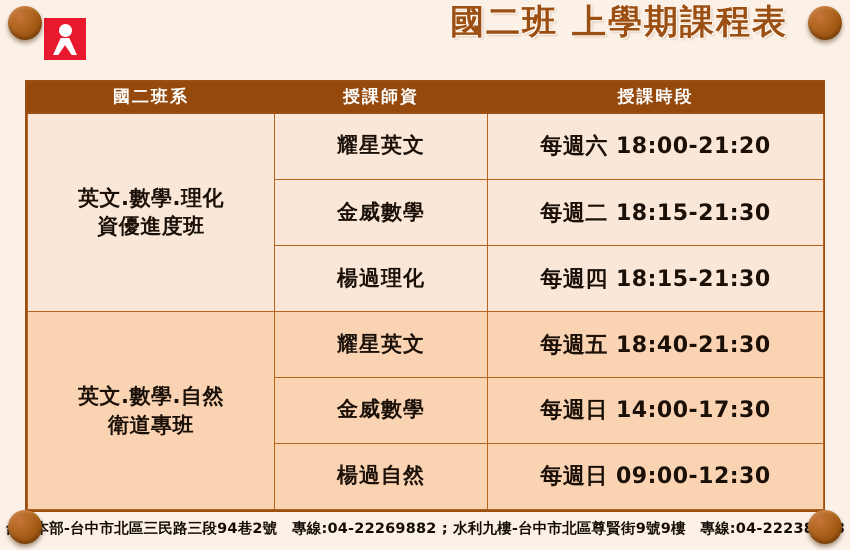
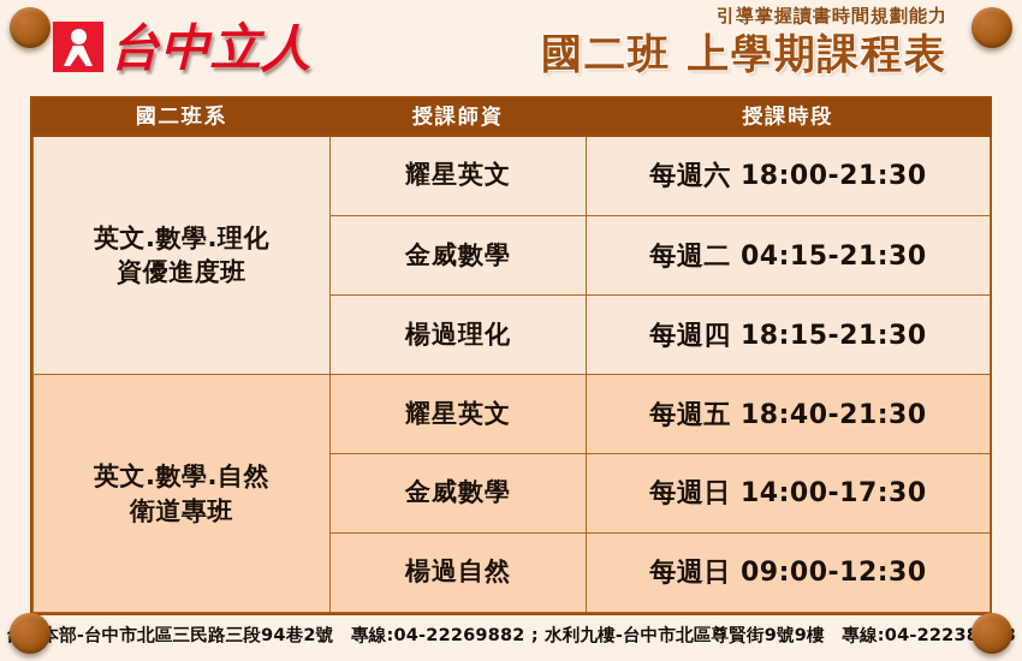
+ 台中立人
+ 引導掌握讀書時間規劃能力
  國二班 上學期課程表
  國二班系	授課師資	授課時段
- 英文.數學.理化 資優進度班	耀星英文	每週六 18:00-21:20
+ 英文.數學.理化 資優進度班	耀星英文	每週六 18:00-21:30
- 金威數學	每週二 18:15-21:30
+ 金威數學	每週二 04:15-21:30
  楊過理化	每週四 18:15-21:30
  英文.數學.自然 衛道專班	耀星英文	每週五 18:40-21:30
  金威數學	每週日 14:00-17:30
  楊過自然	每週日 09:00-12:30
  部-台中市北區三民路三段94巷2號 專線:04-22269882 ; 水利九樓-台中市北區尊賢街9號9樓 專線:04-2223
